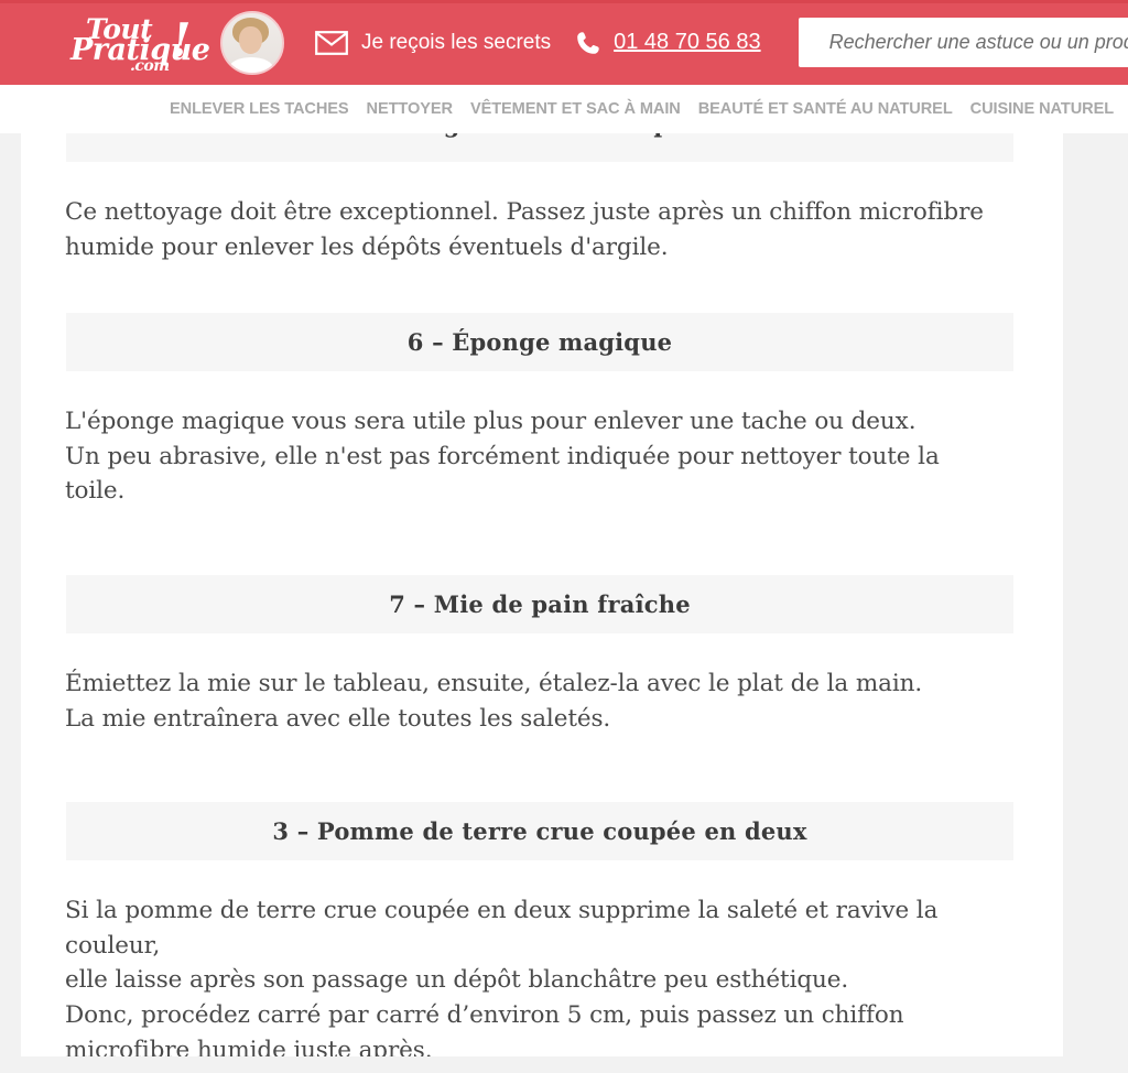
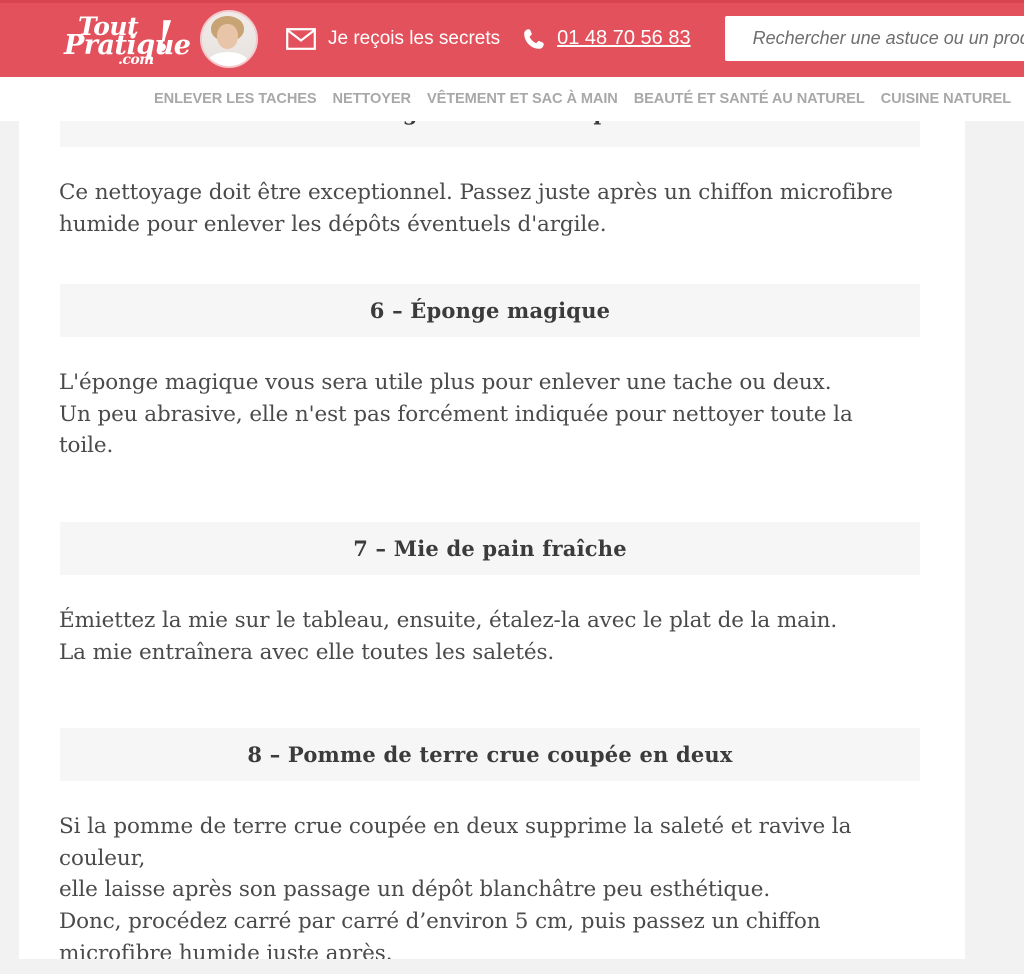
  Tout
  Pratique
  !
  .com
  Je reçois les secrets
  01 48 70 56 83
  Rechercher une astuce ou un pro
  ENLEVER LES TACHES
  NETTOYER
  VÊTEMENT ET SAC À MAIN
  BEAUTÉ ET SANTÉ AU NATUREL
  CUISINE NATUREL
  Ce nettoyage doit être exceptionnel. Passez juste après un chiffon microfibre humide pour enlever les dépôts éventuels d'argile.
  6 – Éponge magique
  L'éponge magique vous sera utile plus pour enlever une tache ou deux.
  Un peu abrasive, elle n'est pas forcément indiquée pour nettoyer toute la toile.
  7 – Mie de pain fraîche
  Émiettez la mie sur le tableau, ensuite, étalez-la avec le plat de la main.
  La mie entraînera avec elle toutes les saletés.
- 3 – Pomme de terre crue coupée en deux
+ 8 – Pomme de terre crue coupée en deux
  Si la pomme de terre crue coupée en deux supprime la saleté et ravive la couleur,
  elle laisse après son passage un dépôt blanchâtre peu esthétique.
  Donc, procédez carré par carré d’environ 5 cm, puis passez un chiffon
  microfibre humide juste après.
